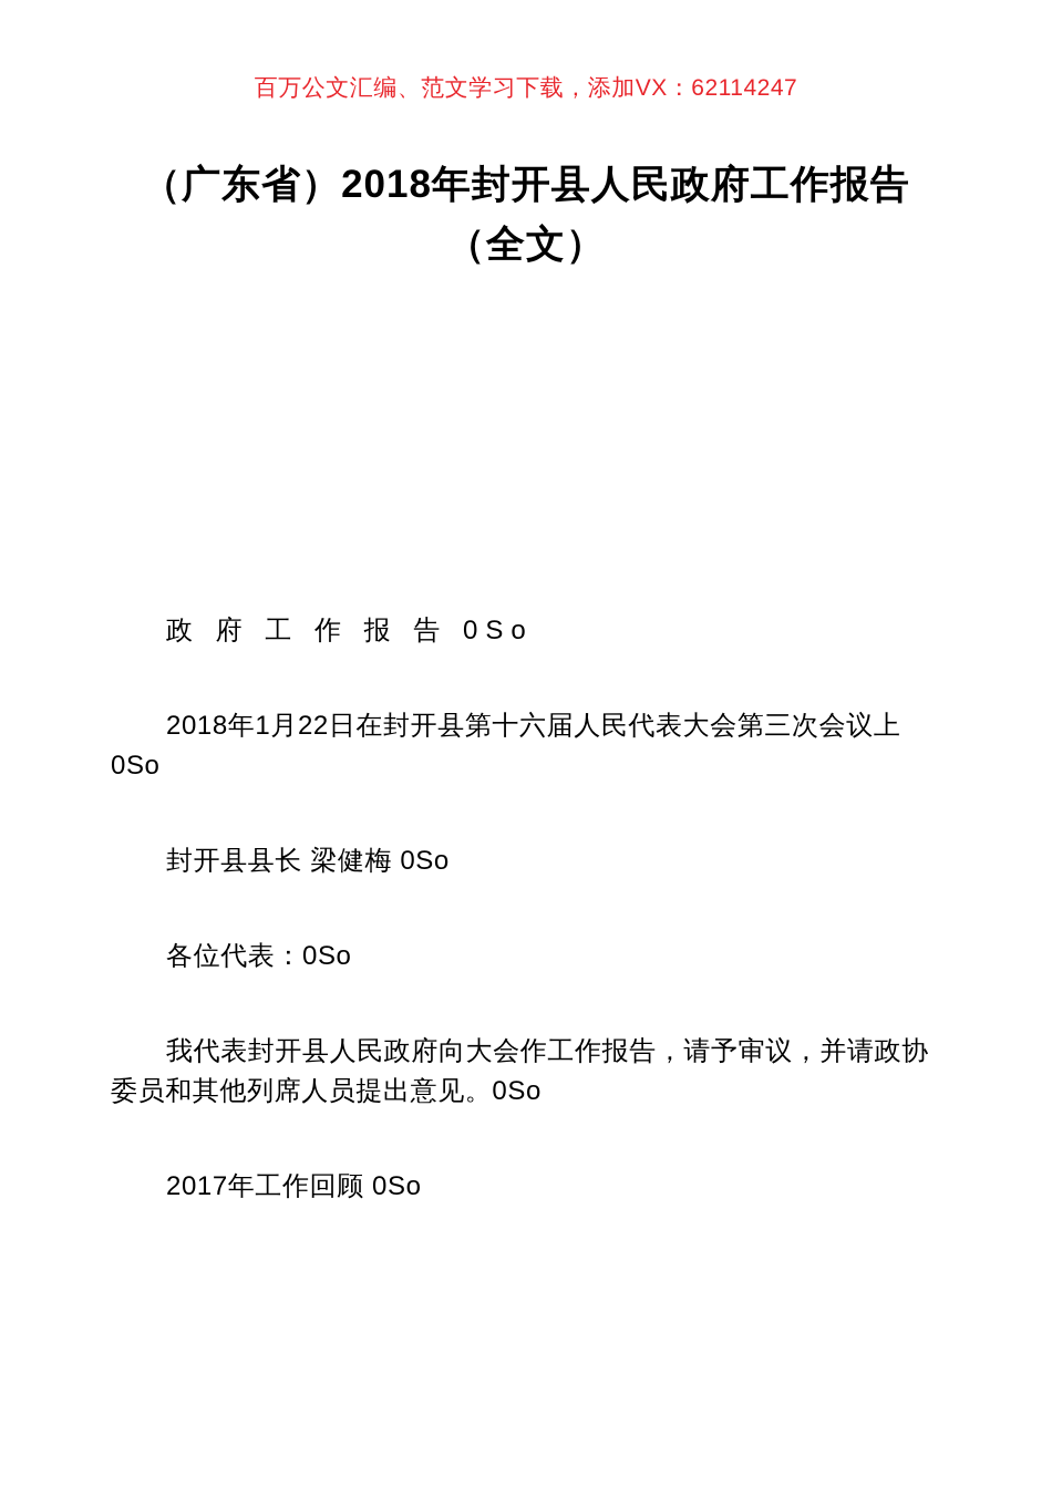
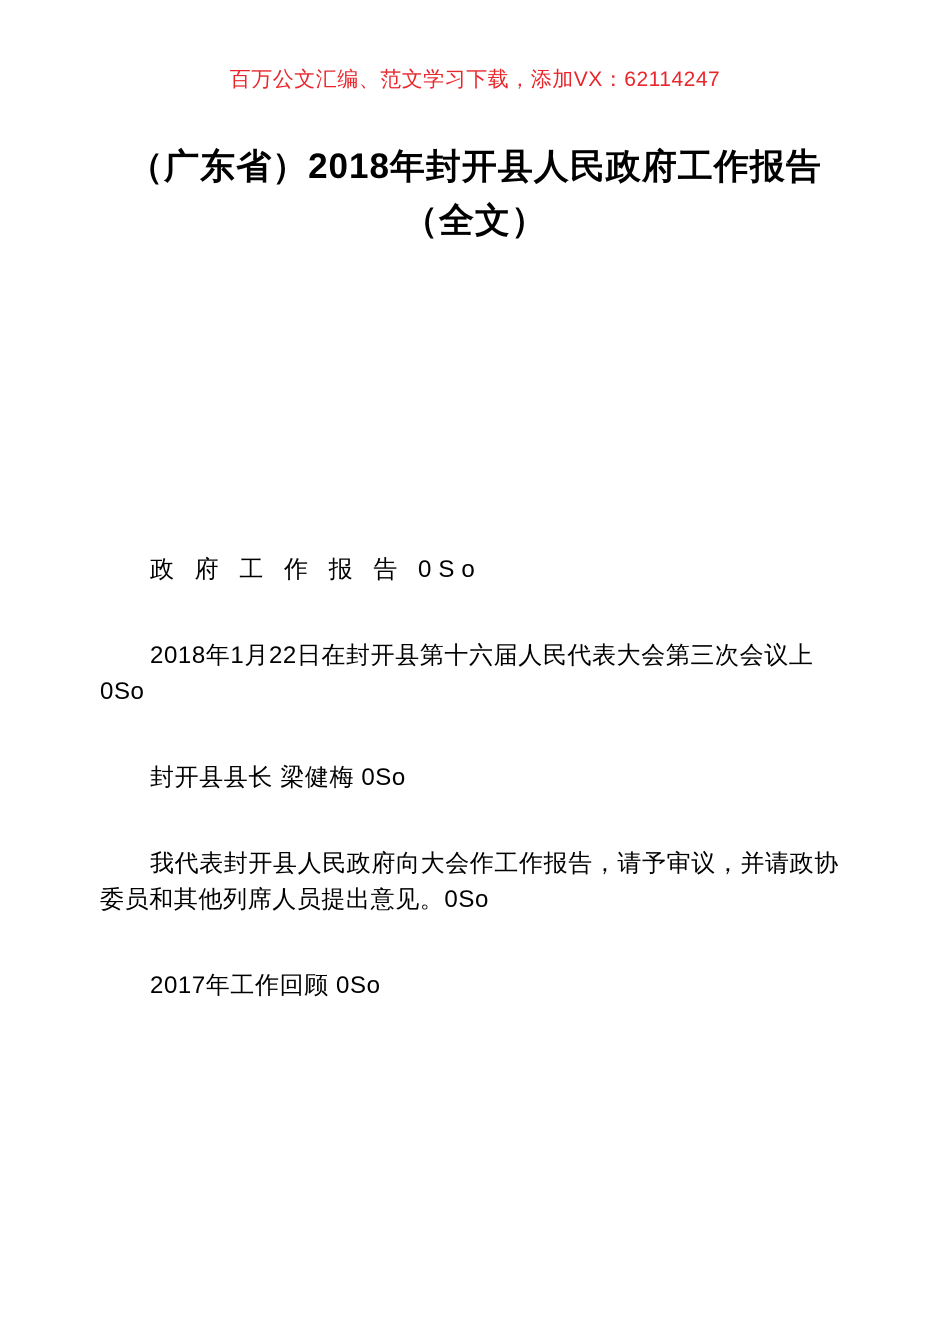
  百万公文汇编、范文学习下载，添加VX：62114247
  （广东省）2018年封开县人民政府工作报告（全文）
  政 府 工 作 报 告 0So
  2018年1月22日在封开县第十六届人民代表大会第三次会议上0So
  封开县县长 梁健梅 0So
- 各位代表：0So
  我代表封开县人民政府向大会作工作报告，请予审议，并请政协委员和其他列席人员提出意见。0So
  2017年工作回顾 0So
